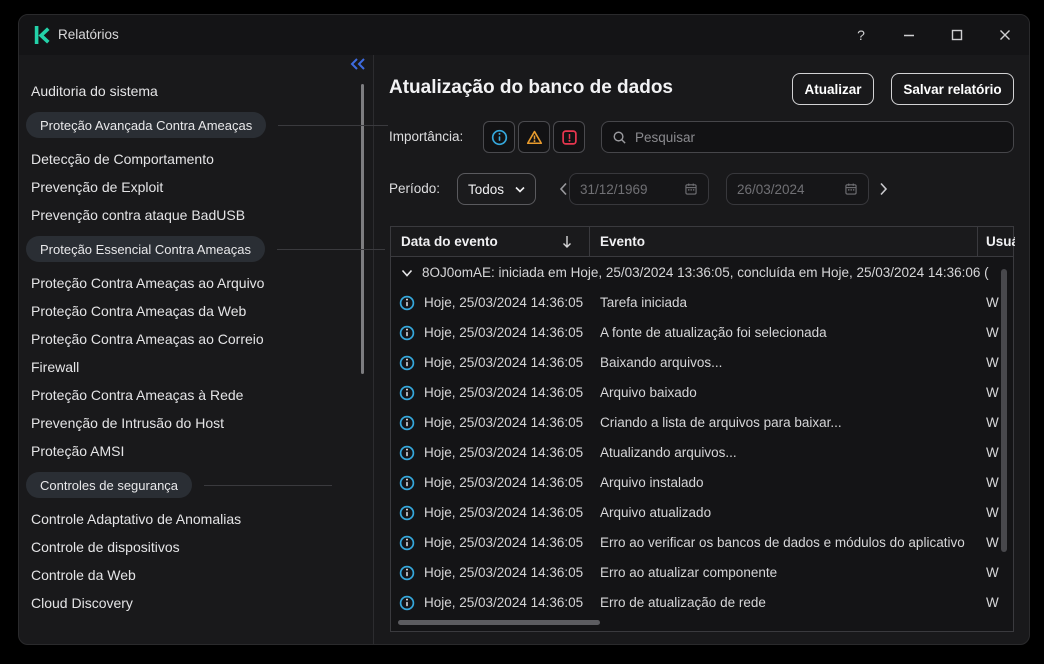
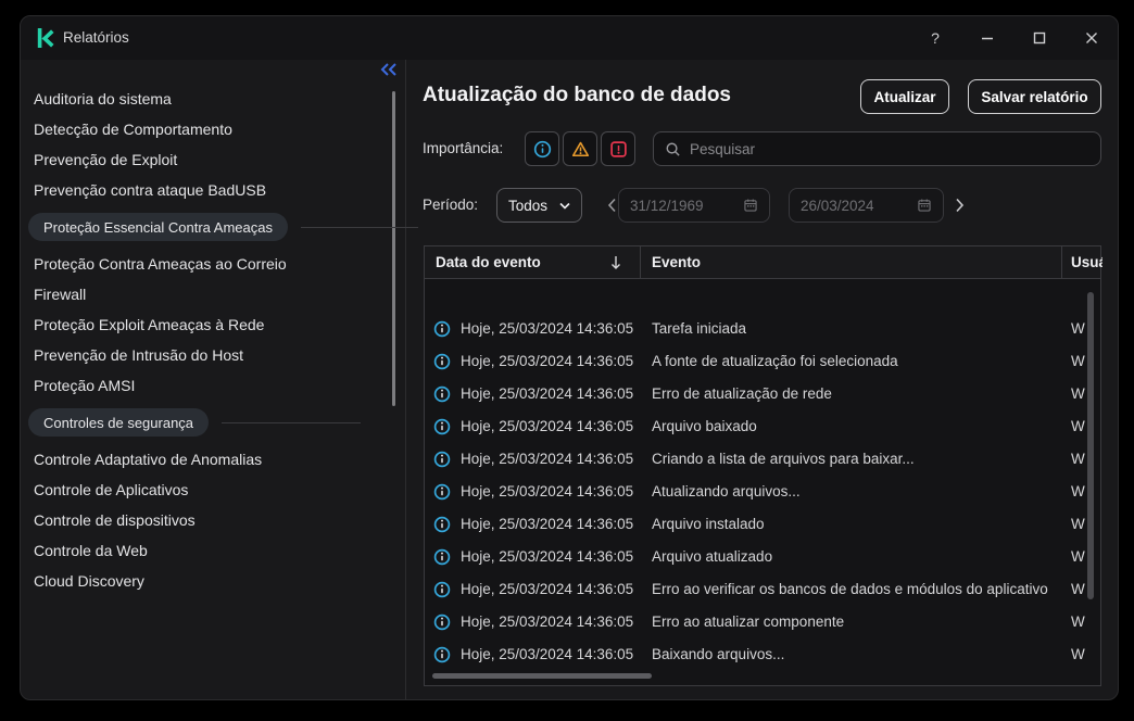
  Relatórios
  ?
  Auditoria do sistema
- Proteção Avançada Contra Ameaças
  Detecção de Comportamento
  Prevenção de Exploit
  Prevenção contra ataque BadUSB
  Proteção Essencial Contra Ameaças
- Proteção Contra Ameaças ao Arquivo
- Proteção Contra Ameaças da Web
  Proteção Contra Ameaças ao Correio
  Firewall
- Proteção Contra Ameaças à Rede
+ Proteção Exploit Ameaças à Rede
  Prevenção de Intrusão do Host
  Proteção AMSI
  Controles de segurança
  Controle Adaptativo de Anomalias
+ Controle de Aplicativos
  Controle de dispositivos
  Controle da Web
  Cloud Discovery
  Atualização do banco de dados
  Atualizar
  Salvar relatório
  Importância:
  Pesquisar
  Período:
  Todos
  31/12/1969
  26/03/2024
  Data do evento
  Evento
- 8OJ0omAE: iniciada em Hoje, 25/03/2024 13:36:05, concluída em Hoje, 25/03/2024 14:36:06 (
  Hoje, 25/03/2024 14:36:05
  Tarefa iniciada
  W
  Hoje, 25/03/2024 14:36:05
  A fonte de atualização foi selecionada
  W
  Hoje, 25/03/2024 14:36:05
- Baixando arquivos...
+ Erro de atualização de rede
  W
  Hoje, 25/03/2024 14:36:05
  Arquivo baixado
  W
  Hoje, 25/03/2024 14:36:05
  Criando a lista de arquivos para baixar...
  W
  Hoje, 25/03/2024 14:36:05
  Atualizando arquivos...
  W
  Hoje, 25/03/2024 14:36:05
  Arquivo instalado
  W
  Hoje, 25/03/2024 14:36:05
  Arquivo atualizado
  W
  Hoje, 25/03/2024 14:36:05
  Erro ao verificar os bancos de dados e módulos do aplicativo
  W
  Hoje, 25/03/2024 14:36:05
  Erro ao atualizar componente
  W
  Hoje, 25/03/2024 14:36:05
- Erro de atualização de rede
+ Baixando arquivos...
  W
